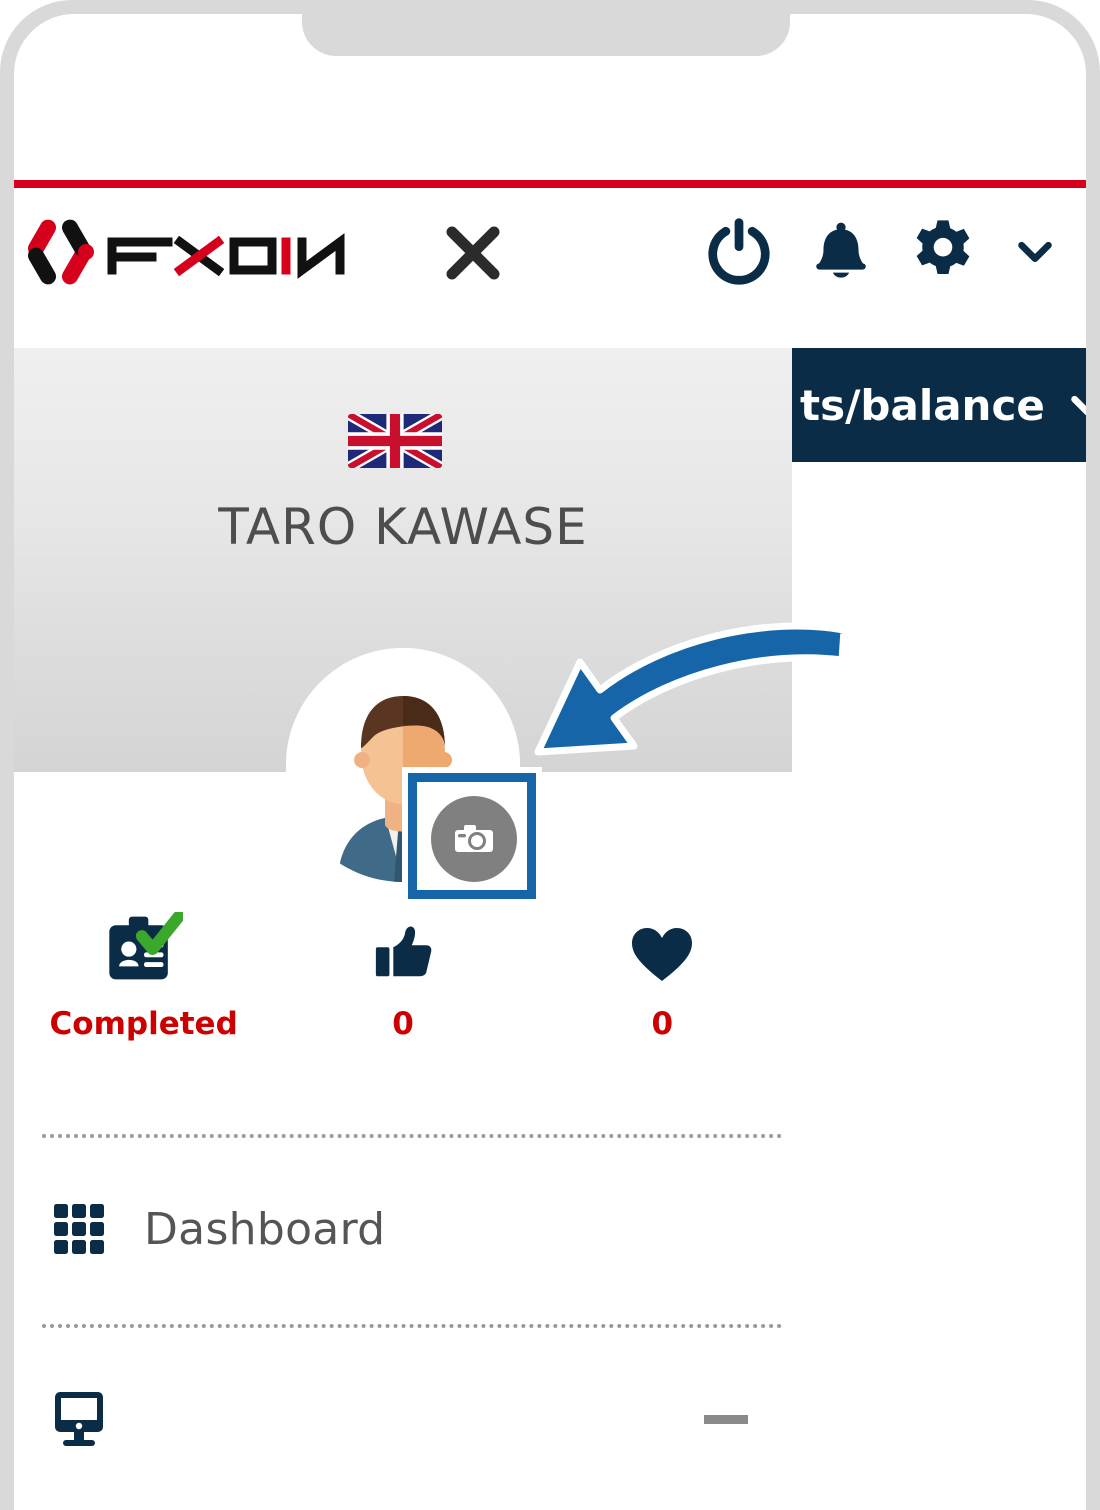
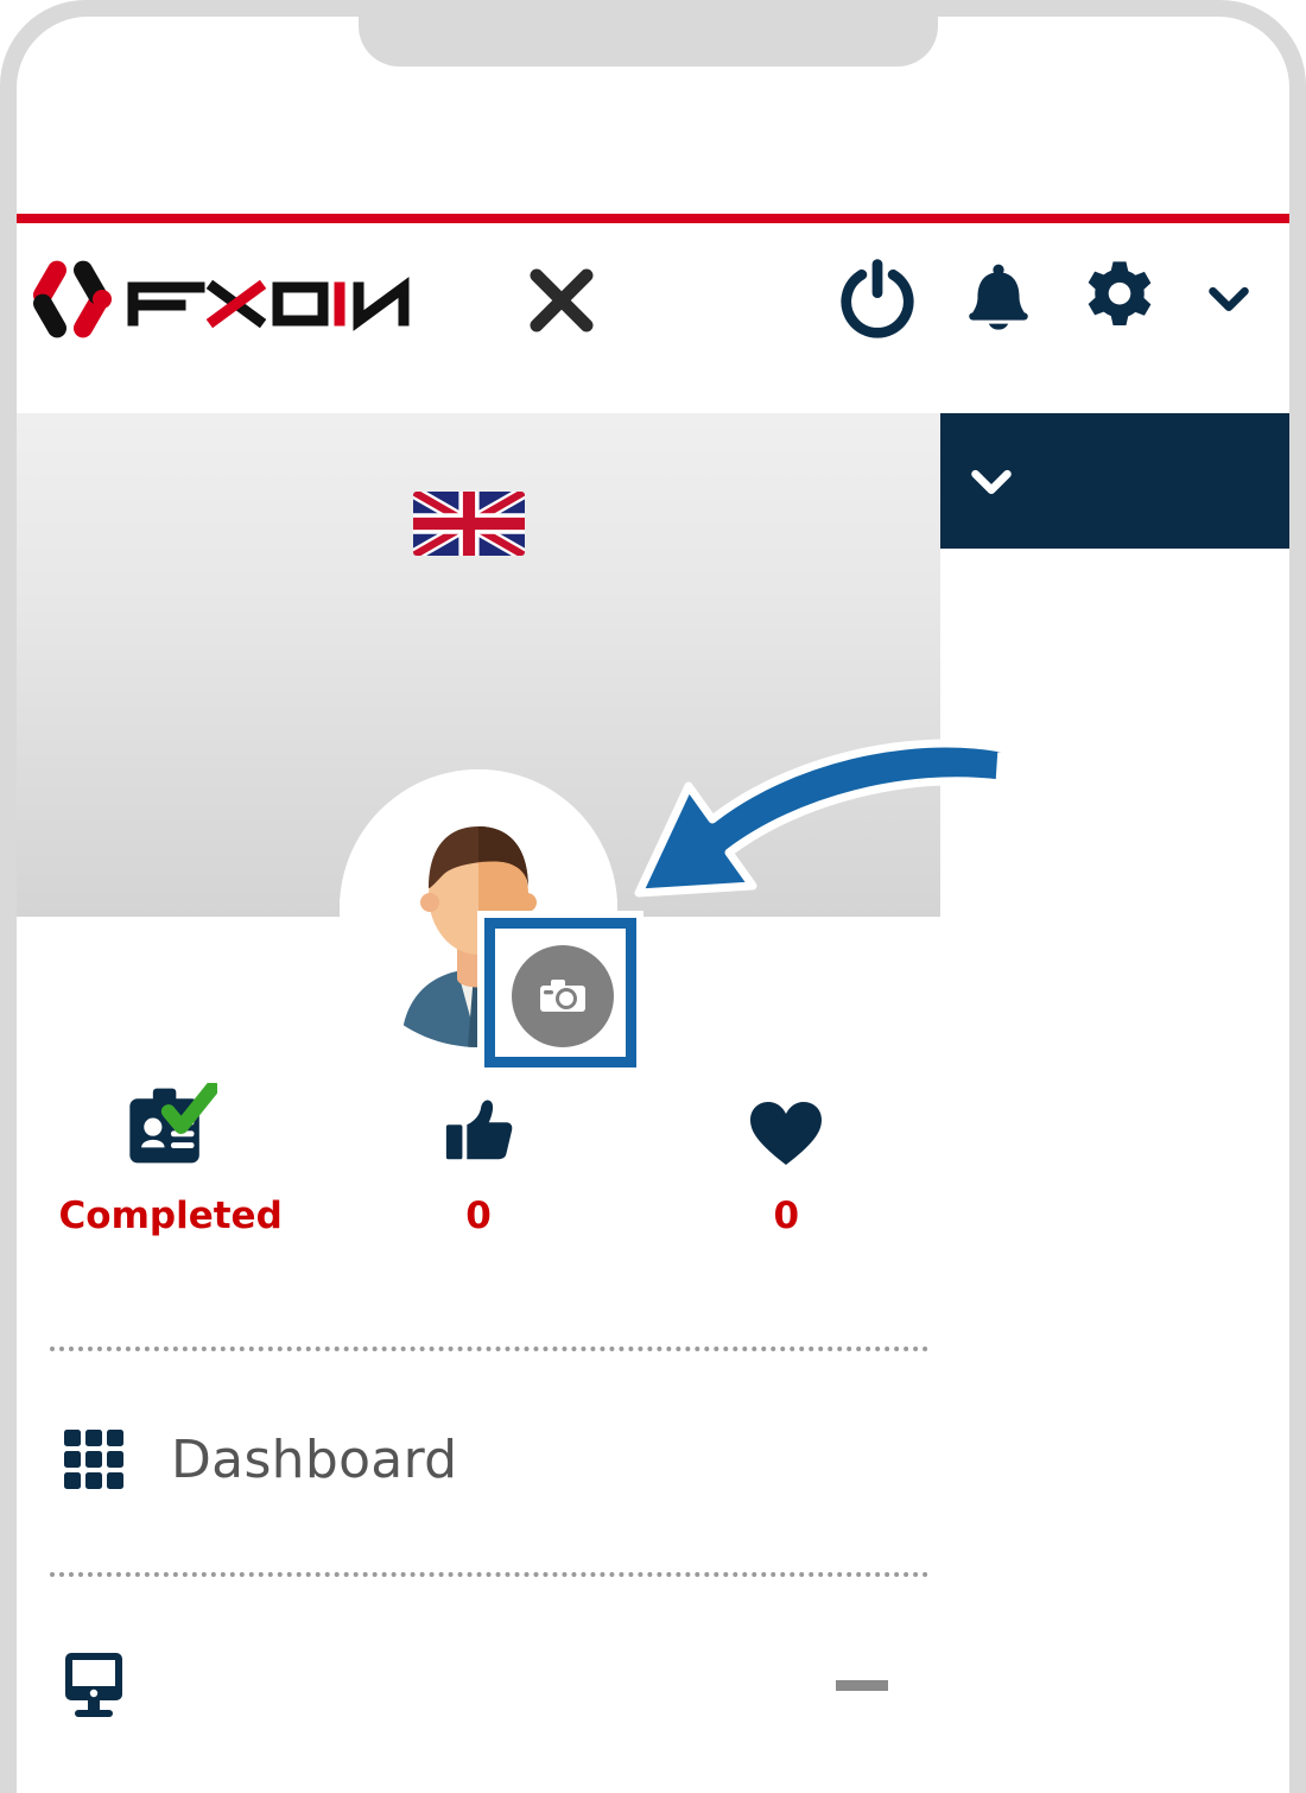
- ts/balance
- TARO KAWASE
  Completed
  0
  0
  Dashboard
